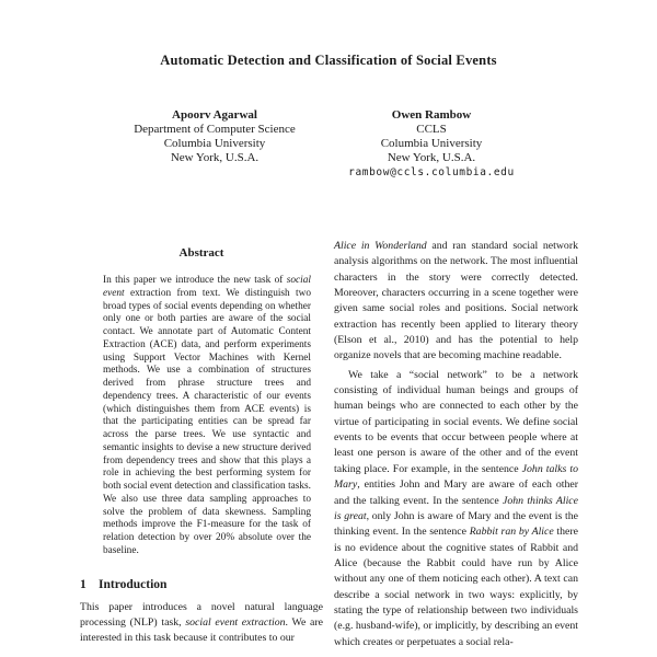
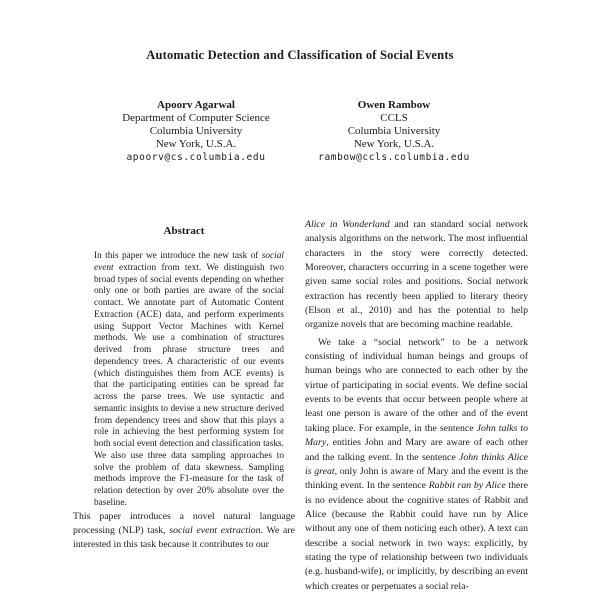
  Automatic Detection and Classification of Social Events
  Apoorv Agarwal
  Department of Computer Science
  Columbia University
  New York, U.S.A.
+ apoorv@cs.columbia.edu
  Owen Rambow
  CCLS
  Columbia University
  New York, U.S.A.
  rambow@ccls.columbia.edu
  Abstract
  In this paper we introduce the new task of social event extraction from text. We distinguish two broad types of social events depending on whether only one or both parties are aware of the social contact. We annotate part of Automatic Content Extraction (ACE) data, and perform experiments using Support Vector Machines with Kernel methods. We use a combination of structures derived from phrase structure trees and dependency trees. A characteristic of our events (which distinguishes them from ACE events) is that the participating entities can be spread far across the parse trees. We use syntactic and semantic insights to devise a new structure derived from dependency trees and show that this plays a role in achieving the best performing system for both social event detection and classification tasks. We also use three data sampling approaches to solve the problem of data skewness. Sampling methods improve the F1-measure for the task of relation detection by over 20% absolute over the baseline.
- 1 Introduction
  This paper introduces a novel natural language processing (NLP) task, social event extraction. We are interested in this task because it contributes to our
  Alice in Wonderland and ran standard social network analysis algorithms on the network. The most influential characters in the story were correctly detected. Moreover, characters occurring in a scene together were given same social roles and positions. Social network extraction has recently been applied to literary theory (Elson et al., 2010) and has the potential to help organize novels that are becoming machine readable.
  We take a “social network” to be a network consisting of individual human beings and groups of human beings who are connected to each other by the virtue of participating in social events. We define social events to be events that occur between people where at least one person is aware of the other and of the event taking place. For example, in the sentence John talks to Mary, entities John and Mary are aware of each other and the talking event. In the sentence John thinks Alice is great, only John is aware of Mary and the event is the thinking event. In the sentence Rabbit ran by Alice there is no evidence about the cognitive states of Rabbit and Alice (because the Rabbit could have run by Alice without any one of them noticing each other). A text can describe a social network in two ways: explicitly, by stating the type of relationship between two individuals (e.g. husband-wife), or implicitly, by describing an event which creates or perpetuates a social rela-
